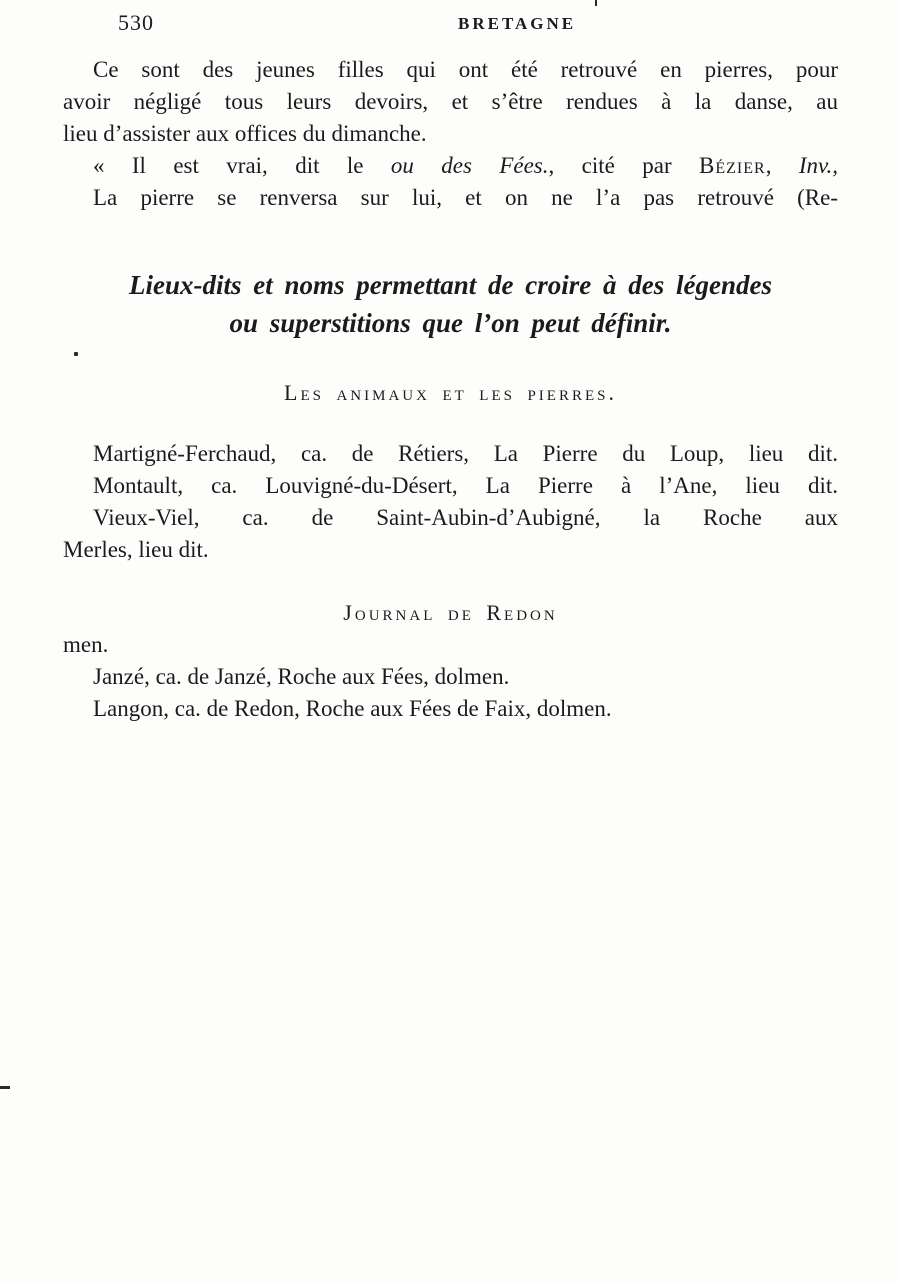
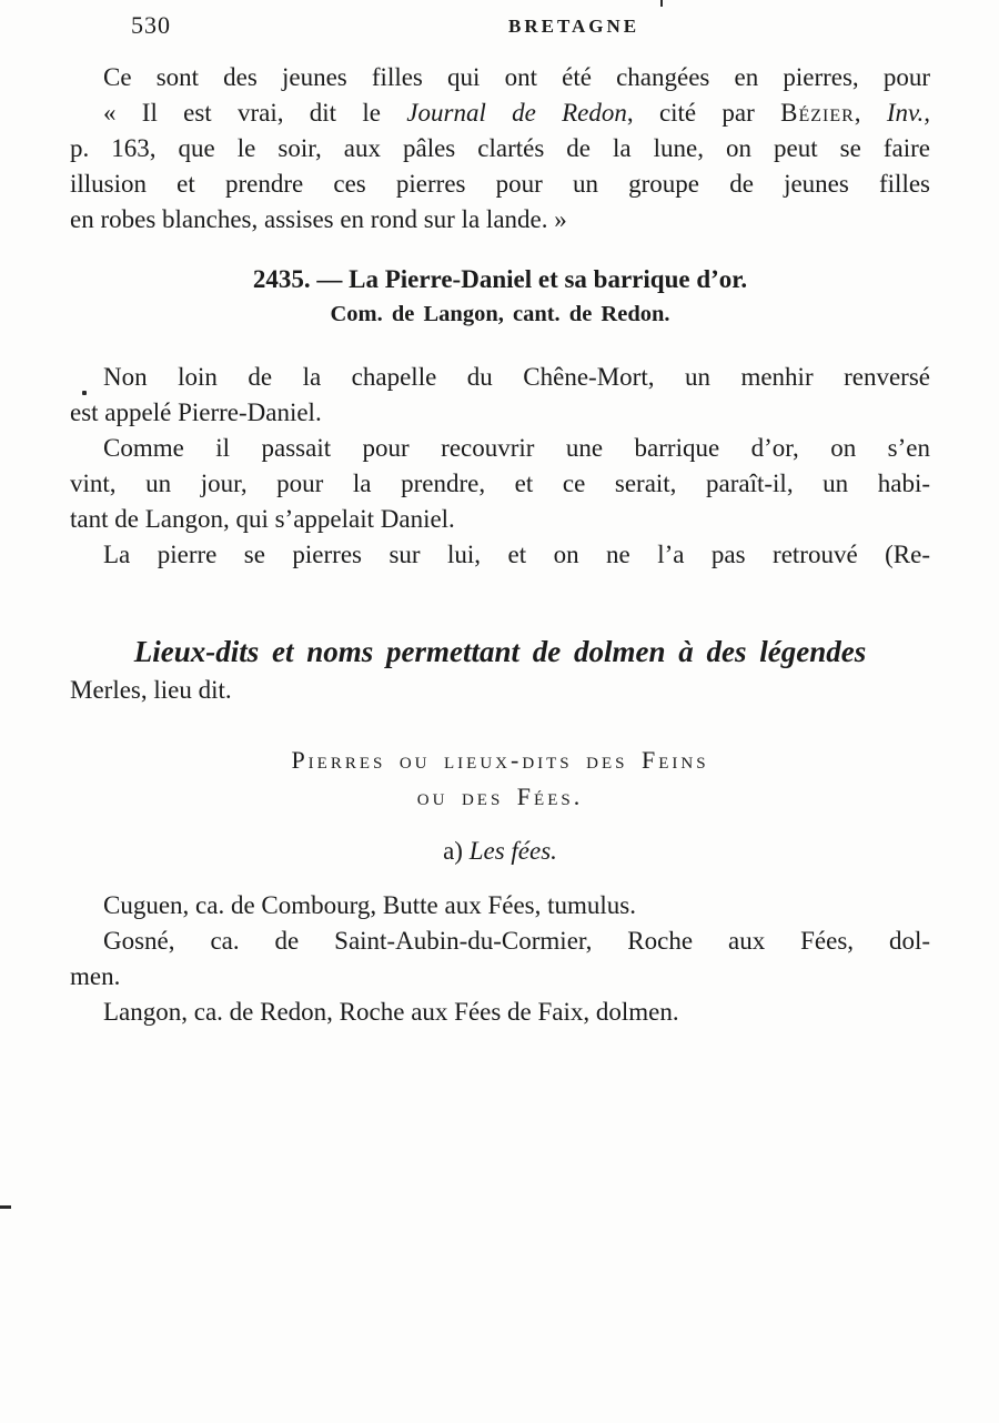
  530
  BRETAGNE
- Ce sont des jeunes filles qui ont été retrouvé en pierres, pour
+ Ce sont des jeunes filles qui ont été changées en pierres, pour
- avoir négligé tous leurs devoirs, et s’être rendues à la danse, au
- lieu d’assister aux offices du dimanche.
- « Il est vrai, dit le ou des Fées., cité par Bézier, Inv.,
+ « Il est vrai, dit le Journal de Redon, cité par Bézier, Inv.,
+ p. 163, que le soir, aux pâles clartés de la lune, on peut se faire
+ illusion et prendre ces pierres pour un groupe de jeunes filles
+ en robes blanches, assises en rond sur la lande. »
+ 2435. — La Pierre-Daniel et sa barrique d’or.
+ Com. de Langon, cant. de Redon.
+ Non loin de la chapelle du Chêne-Mort, un menhir renversé
+ est appelé Pierre-Daniel.
+ Comme il passait pour recouvrir une barrique d’or, on s’en
+ vint, un jour, pour la prendre, et ce serait, paraît-il, un habi-
+ tant de Langon, qui s’appelait Daniel.
- La pierre se renversa sur lui, et on ne l’a pas retrouvé (Re-
+ La pierre se pierres sur lui, et on ne l’a pas retrouvé (Re-
- Lieux-dits et noms permettant de croire à des légendes
+ Lieux-dits et noms permettant de dolmen à des légendes
- ou superstitions que l’on peut définir.
- Les animaux et les pierres.
- Martigné-Ferchaud, ca. de Rétiers, La Pierre du Loup, lieu dit.
- Montault, ca. Louvigné-du-Désert, La Pierre à l’Ane, lieu dit.
- Vieux-Viel, ca. de Saint-Aubin-d’Aubigné, la Roche aux
  Merles, lieu dit.
+ Pierres ou lieux-dits des Feins
- Journal de Redon
+ ou des Fées.
+ a) Les fées.
+ Cuguen, ca. de Combourg, Butte aux Fées, tumulus.
+ Gosné, ca. de Saint-Aubin-du-Cormier, Roche aux Fées, dol-
  men.
- Janzé, ca. de Janzé, Roche aux Fées, dolmen.
  Langon, ca. de Redon, Roche aux Fées de Faix, dolmen.
